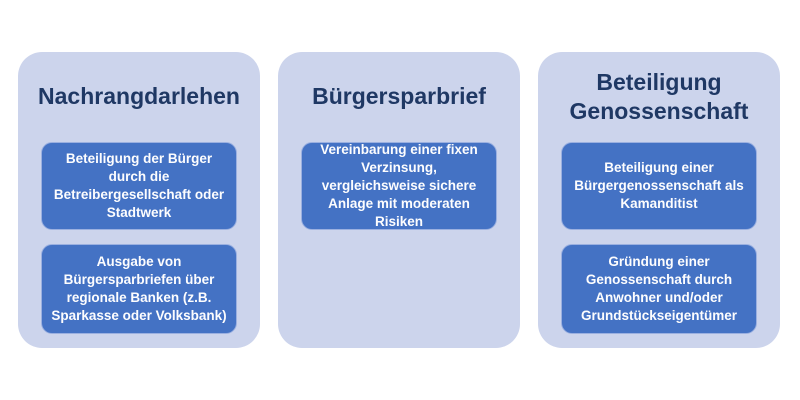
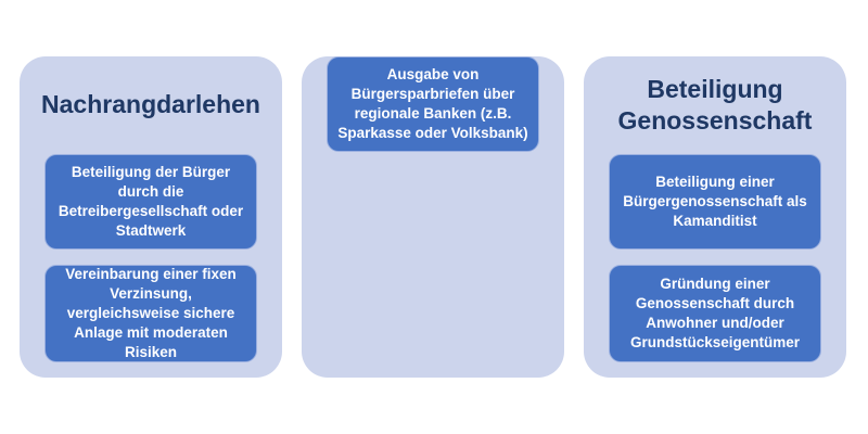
  Nachrangdarlehen
  Beteiligung der Bürger durch die Betreibergesellschaft oder Stadtwerk
- Ausgabe von Bürgersparbriefen über regionale Banken (z.B. Sparkasse oder Volksbank)
+ Vereinbarung einer fixen Verzinsung, vergleichsweise sichere Anlage mit moderaten Risiken
- Bürgersparbrief
- Vereinbarung einer fixen Verzinsung, vergleichsweise sichere Anlage mit moderaten Risiken
+ Ausgabe von Bürgersparbriefen über regionale Banken (z.B. Sparkasse oder Volksbank)
  Beteiligung Genossenschaft
  Beteiligung einer Bürgergenossenschaft als Kamanditist
  Gründung einer Genossenschaft durch Anwohner und/oder Grundstückseigentümer
